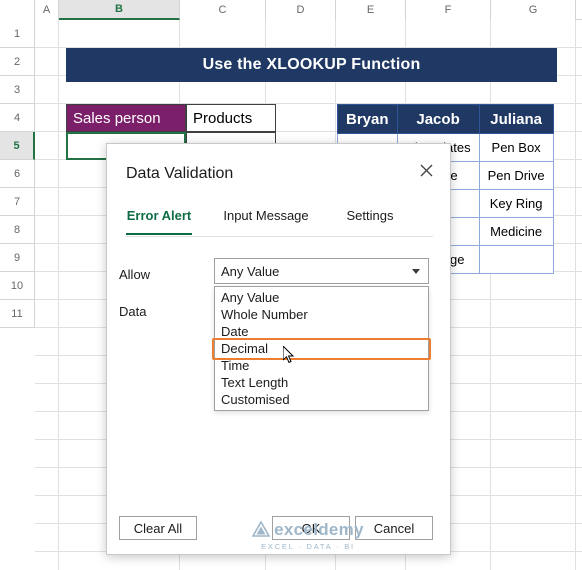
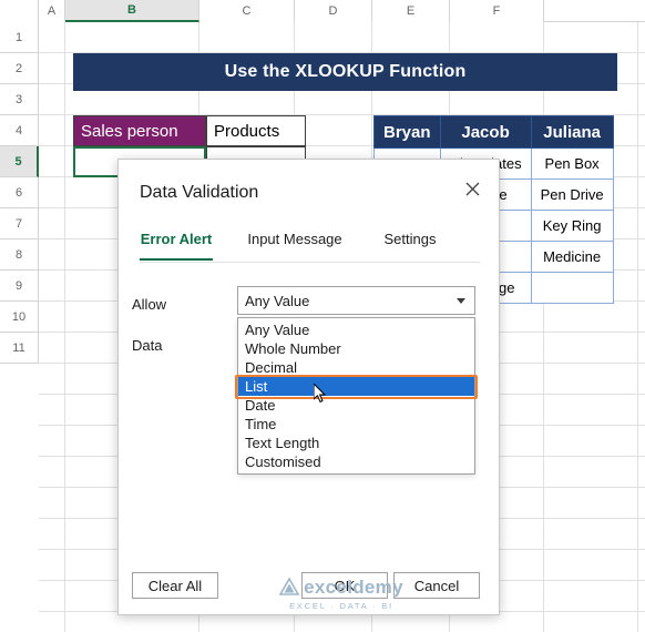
  A
  B
  C
  D
  E
  F
- G
  1
  2
  3
  4
  5
  6
  7
  8
  9
  10
  11
  Use the XLOOKUP Function
  Sales person
  Products
  Bryan	Jacob	Juliana
  		Key Ring
  		Medicine
  Data Validation
  Error Alert
  Input Message
  Settings
  Allow
  Data
  Any Value
  Any Value
  Whole Number
- Date
+ Decimal
+ List
- Decimal
+ Date
  Time
  Text Length
  Customised
  Clear All
  OK
  Cancel
  exceldemy
  EXCEL · DATA · BI
